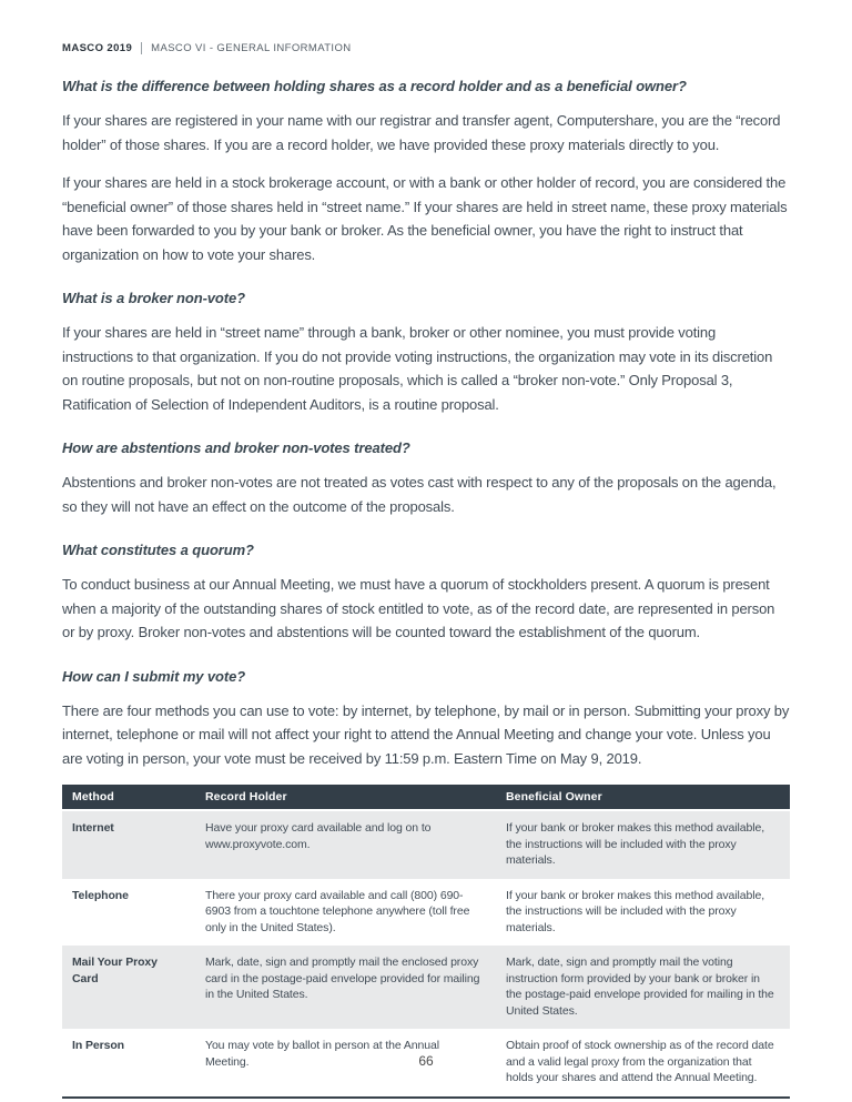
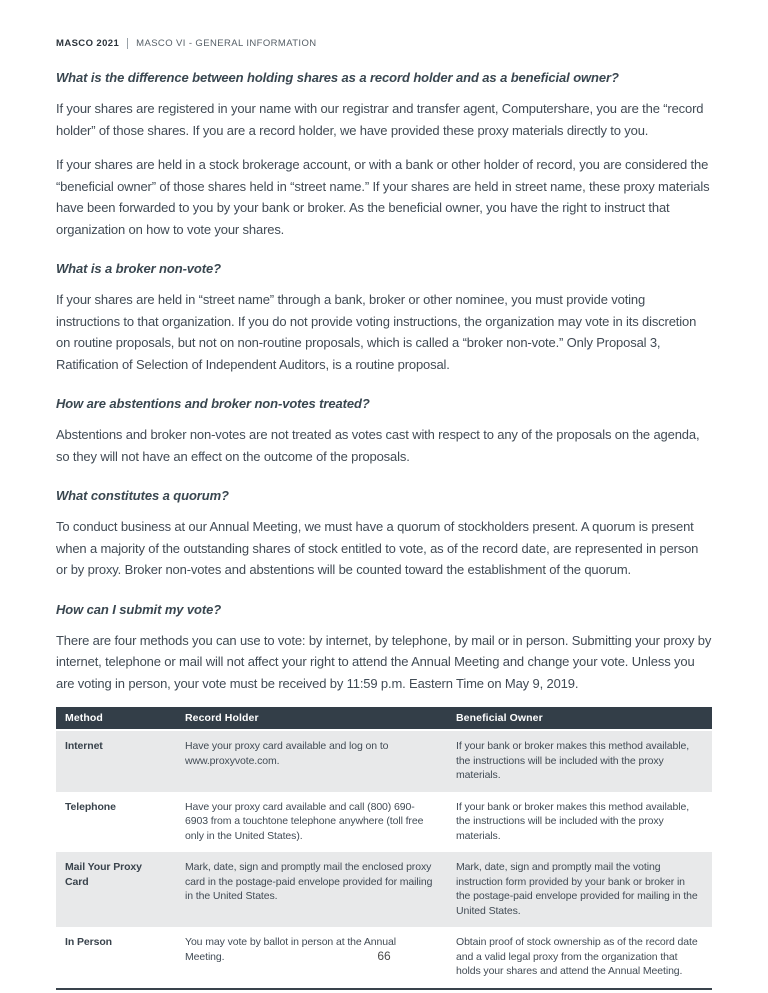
- MASCO 2019
+ MASCO 2021
  MASCO VI - GENERAL INFORMATION
  What is the difference between holding shares as a record holder and as a beneficial owner?
  If your shares are registered in your name with our registrar and transfer agent, Computershare, you are the “record holder” of those shares. If you are a record holder, we have provided these proxy materials directly to you.
  If your shares are held in a stock brokerage account, or with a bank or other holder of record, you are considered the “beneficial owner” of those shares held in “street name.” If your shares are held in street name, these proxy materials have been forwarded to you by your bank or broker. As the beneficial owner, you have the right to instruct that organization on how to vote your shares.
  What is a broker non-vote?
  If your shares are held in “street name” through a bank, broker or other nominee, you must provide voting instructions to that organization. If you do not provide voting instructions, the organization may vote in its discretion on routine proposals, but not on non-routine proposals, which is called a “broker non-vote.” Only Proposal 3, Ratification of Selection of Independent Auditors, is a routine proposal.
  How are abstentions and broker non-votes treated?
  Abstentions and broker non-votes are not treated as votes cast with respect to any of the proposals on the agenda, so they will not have an effect on the outcome of the proposals.
  What constitutes a quorum?
  To conduct business at our Annual Meeting, we must have a quorum of stockholders present. A quorum is present when a majority of the outstanding shares of stock entitled to vote, as of the record date, are represented in person or by proxy. Broker non-votes and abstentions will be counted toward the establishment of the quorum.
  How can I submit my vote?
  There are four methods you can use to vote: by internet, by telephone, by mail or in person. Submitting your proxy by internet, telephone or mail will not affect your right to attend the Annual Meeting and change your vote. Unless you are voting in person, your vote must be received by 11:59 p.m. Eastern Time on May 9, 2019.
  Method	Record Holder	Beneficial Owner
  Internet	Have your proxy card available and log on to www.proxyvote.com.	If your bank or broker makes this method available, the instructions will be included with the proxy materials.
- Telephone	There your proxy card available and call (800) 690-6903 from a touchtone telephone anywhere (toll free only in the United States).	If your bank or broker makes this method available, the instructions will be included with the proxy materials.
+ Telephone	Have your proxy card available and call (800) 690-6903 from a touchtone telephone anywhere (toll free only in the United States).	If your bank or broker makes this method available, the instructions will be included with the proxy materials.
  Mail Your Proxy Card	Mark, date, sign and promptly mail the enclosed proxy card in the postage-paid envelope provided for mailing in the United States.	Mark, date, sign and promptly mail the voting instruction form provided by your bank or broker in the postage-paid envelope provided for mailing in the United States.
  In Person	You may vote by ballot in person at the Annual Meeting.	Obtain proof of stock ownership as of the record date and a valid legal proxy from the organization that holds your shares and attend the Annual Meeting.
  66
